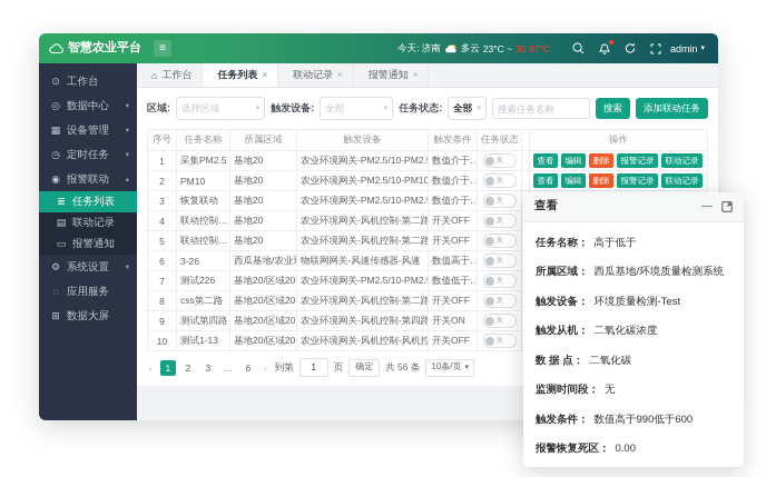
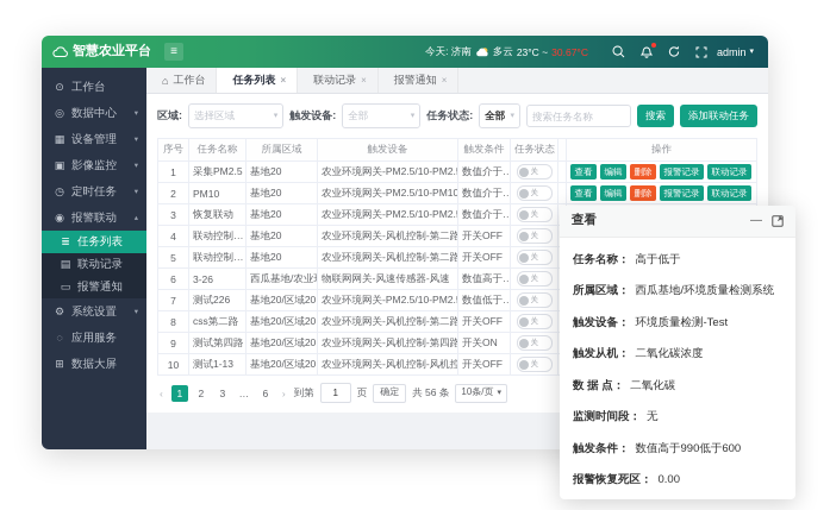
  智慧农业平台
  ≡
  今天: 济南
  多云
  23°C ~
  30.67°C
  admin
  ⊙
  工作台
  ◎
  数据中心
  ▦
  设备管理
+ ▣
+ 影像监控
  ◷
  定时任务
  ◉
  报警联动
  ≣
  任务列表
  ▤
  联动记录
  ▭
  报警通知
  ⚙
  系统设置
  ◌
  应用服务
  ⊞
  数据大屏
  ⌂
  工作台
  任务列表
  ×
  联动记录
  ×
  报警通知
  ×
  区域:
  选择区域
  触发设备:
  全部
  任务状态:
  全部
  搜索任务名称
  搜索
  添加联动任务
  序号	任务名称	所属区域	触发设备	触发条件	任务状态		操作
  1	采集PM2.5	基地20	农业环境网关-PM2.5/10-PM2.	数值介于…			查看 编辑 删除 报警记录 联动记录
  2	PM10	基地20	农业环境网关-PM2.5/10-PM10	数值介于…			查看 编辑 删除 报警记录 联动记录
  7	测试226	基地20/区域20	农业环境网关-PM2.5/10-PM2.	数值低于…
  8	css第二路	基地20/区域20	农业环境网关-风机控制-第二路	开关OFF
  ‹
  1
  2
  3
  …
  6
  ›
  到第
  1
  页
  确定
  共 56 条
  10条/页
  查看
  —
  任务名称：
  高于低于
  所属区域：
  西瓜基地/环境质量检测系统
  触发设备：
  环境质量检测-Test
  触发从机：
  二氧化碳浓度
  数 据 点：
  二氧化碳
  监测时间段：
  无
  触发条件：
  数值高于990低于600
  报警恢复死区：
  0.00
